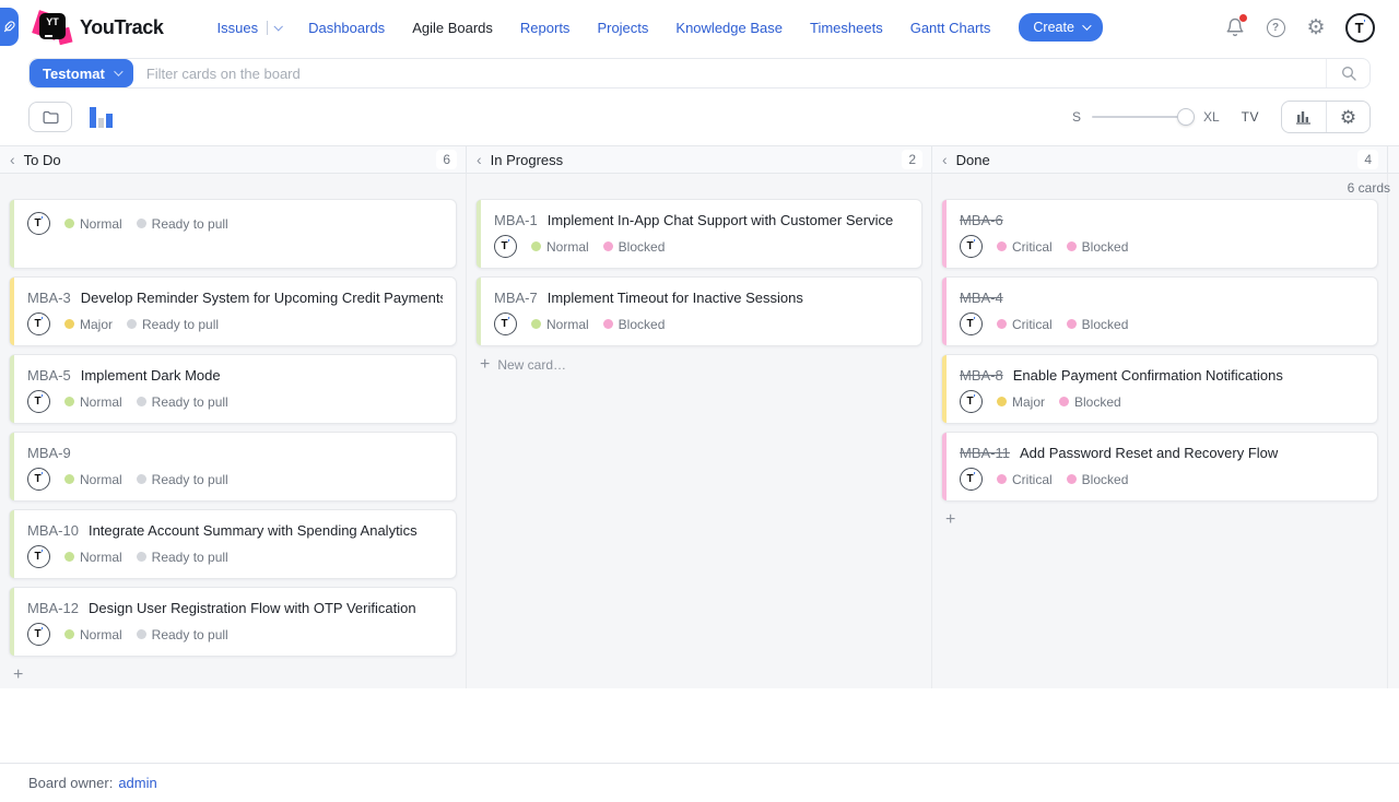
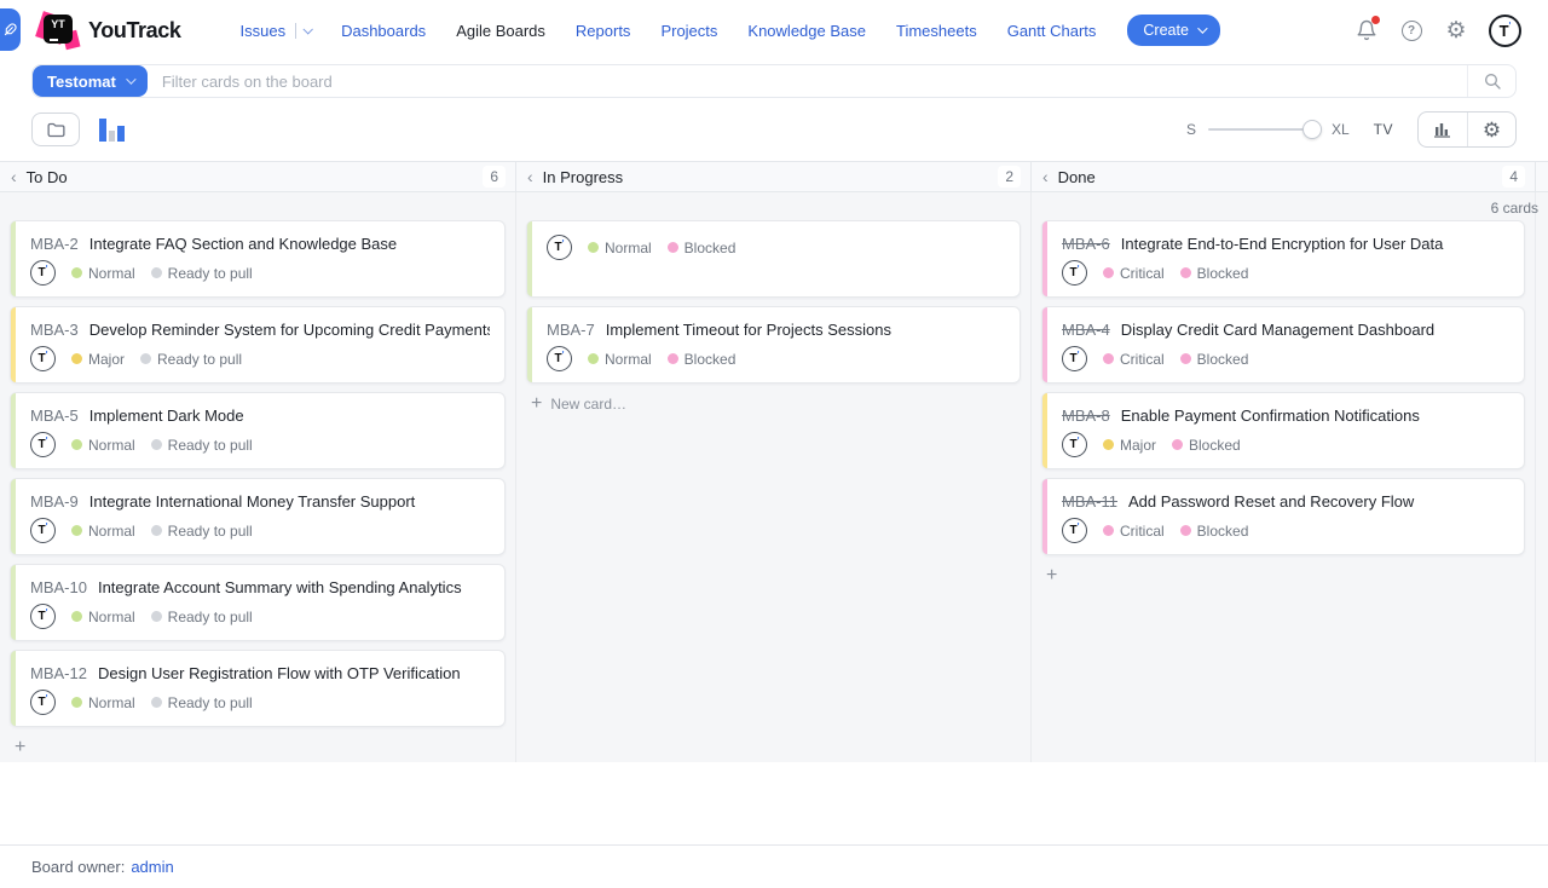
  YT
  YouTrack
  Issues
  Dashboards
  Agile Boards
  Reports
  Projects
  Knowledge Base
  Timesheets
  Gantt Charts
  Create
  ?
  ⚙
  T
  '
  Testomat
  Filter cards on the board
  S
  XL
  TV
  ⚙
  ‹
  To Do
  6
  ‹
  In Progress
  2
  ‹
  Done
  4
  6 cards
+ MBA-2
+ Integrate FAQ Section and Knowledge Base
  T
  '
  Normal
  Ready to pull
  MBA-3
  Develop Reminder System for Upcoming Credit Payment
  T
  '
  Major
  Ready to pull
  MBA-5
  Implement Dark Mode
  T
  '
  Normal
  Ready to pull
  MBA-9
+ Integrate International Money Transfer Support
  T
  '
  Normal
  Ready to pull
  MBA-10
  Integrate Account Summary with Spending Analytics
  T
  '
  Normal
  Ready to pull
  MBA-12
  Design User Registration Flow with OTP Verification
  T
  '
  Normal
  Ready to pull
  +
- MBA-1
- Implement In-App Chat Support with Customer Service
  T
  '
  Normal
  Blocked
  MBA-7
- Implement Timeout for Inactive Sessions
+ Implement Timeout for Projects Sessions
  T
  '
  Normal
  Blocked
  +
  New card…
  MBA-6
+ Integrate End-to-End Encryption for User Data
  T
  '
  Critical
  Blocked
  MBA-4
+ Display Credit Card Management Dashboard
  T
  '
  Critical
  Blocked
  MBA-8
  Enable Payment Confirmation Notifications
  T
  '
  Major
  Blocked
  MBA-11
  Add Password Reset and Recovery Flow
  T
  '
  Critical
  Blocked
  +
  Board owner:
  admin
